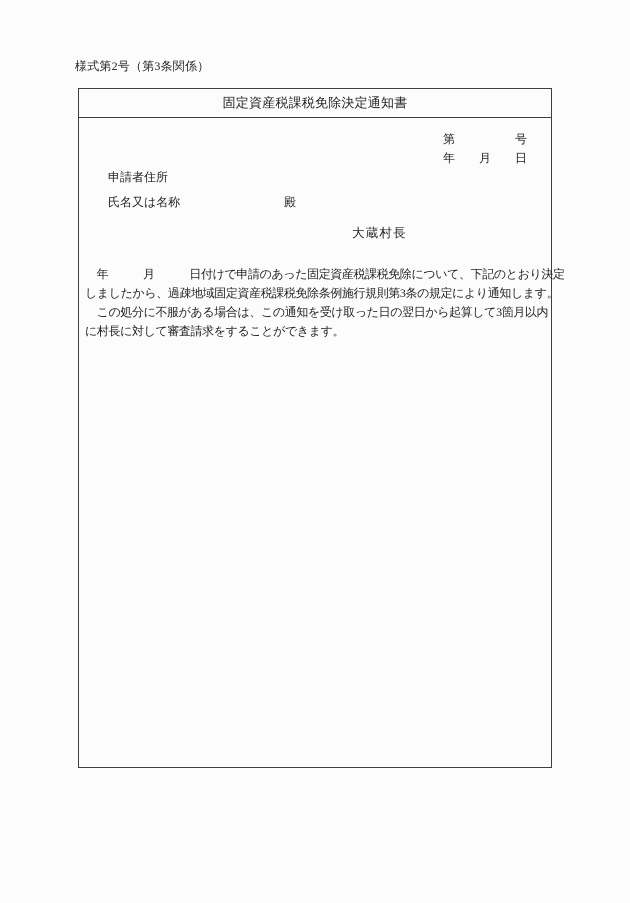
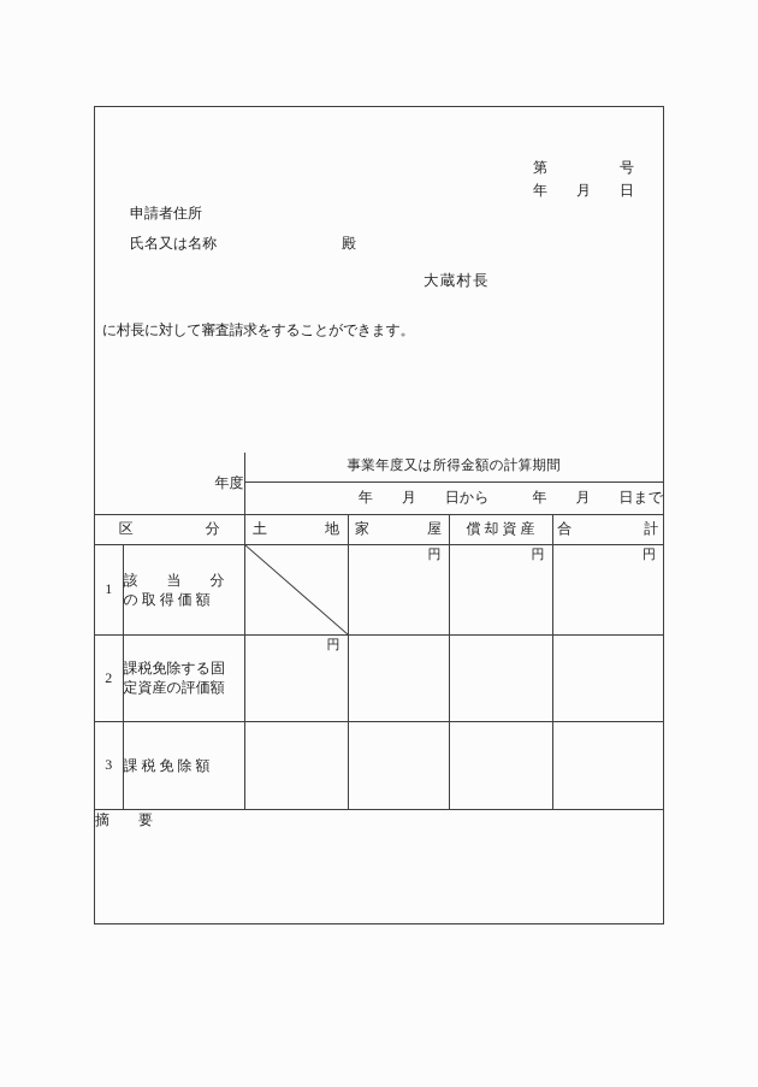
- 様式第2号（第3条関係）
- 固定資産税課税免除決定通知書
  第 号
  年 月 日
  申請者住所
  氏名又は名称
  殿
  大蔵村長
- 年 月 日付けで申請のあった固定資産税課税免除について、下記のとおり決定
- しましたから、過疎地域固定資産税課税免除条例施行規則第3条の規定により通知します。
- この処分に不服がある場合は、この通知を受け取った日の翌日から起算して3箇月以内
  に村長に対して審査請求をすることができます。
+ 年度	事業年度又は所得金額の計算期間
+ 年 月 日から 年 月 日まで
+ 区 分	土 地	家 屋	償 却 資 産	合 計
+ 1	該 当 分 の 取 得 価 額		円	円	円
+ 2	課税免除する固 定資産の評価額	円
+ 3	課 税 免 除 額
+ 摘 要
